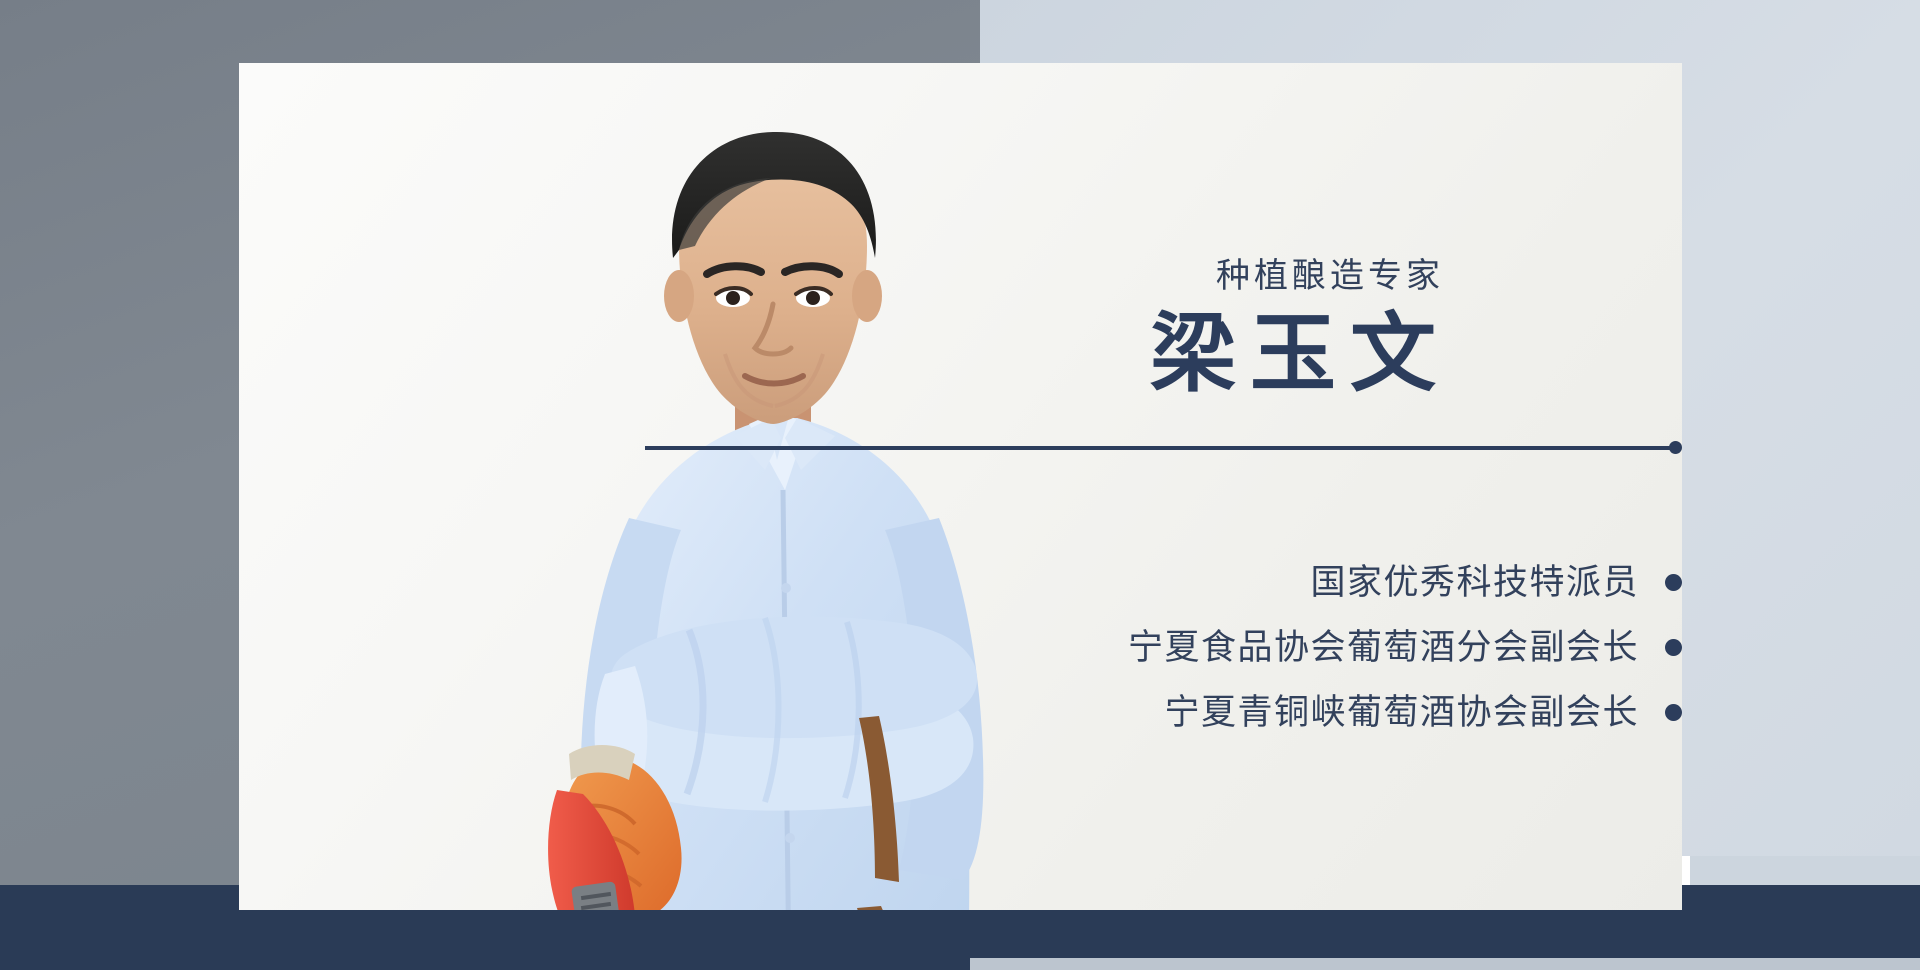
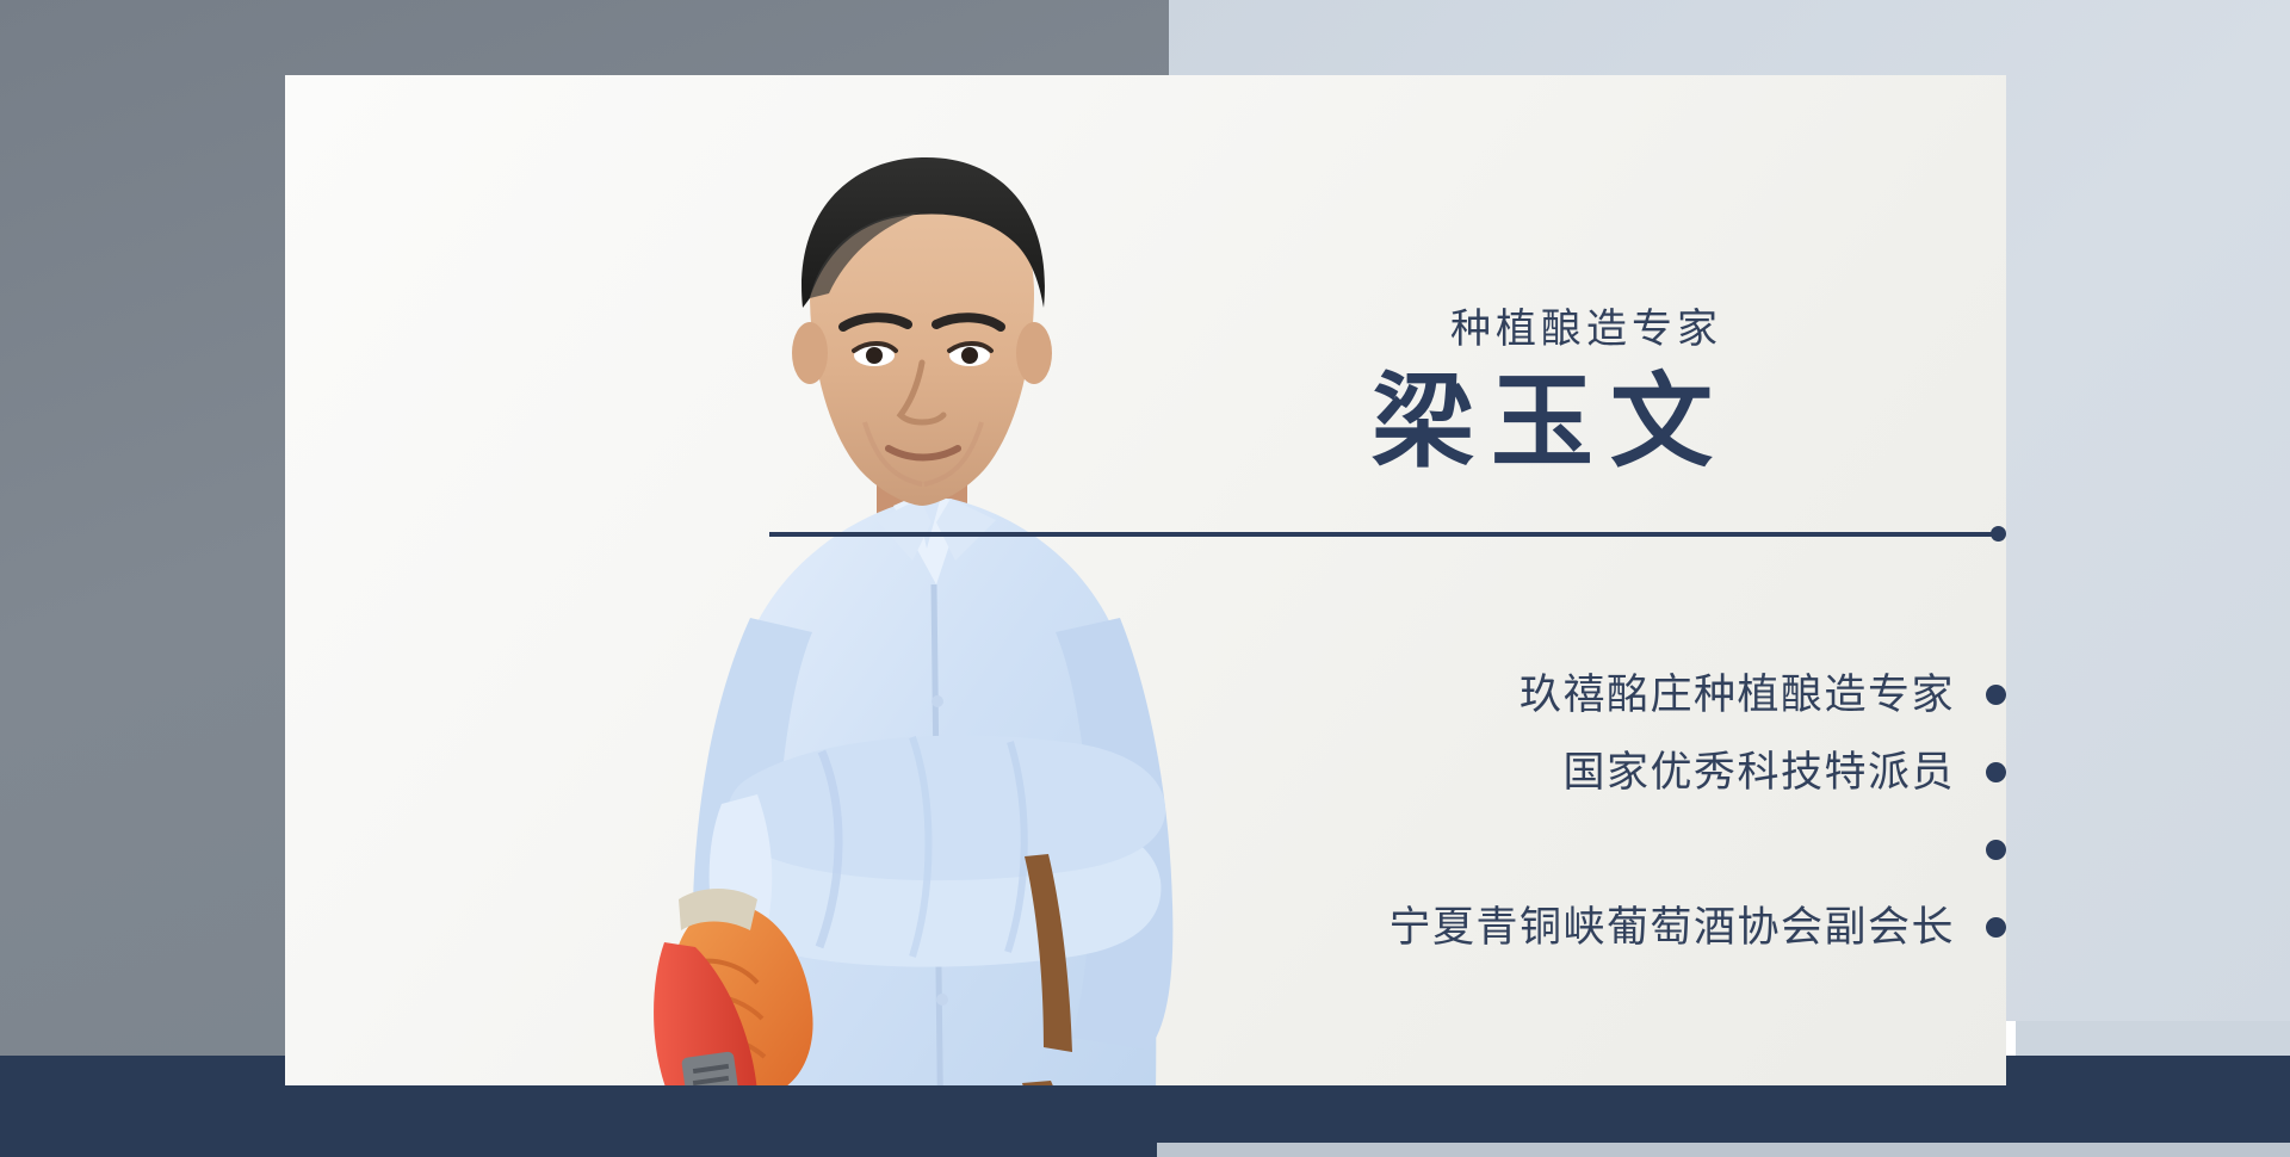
  种植酿造专家
  梁玉文
+ 玖禧酩庄种植酿造专家
  国家优秀科技特派员
- 宁夏食品协会葡萄酒分会副会长
  宁夏青铜峡葡萄酒协会副会长
